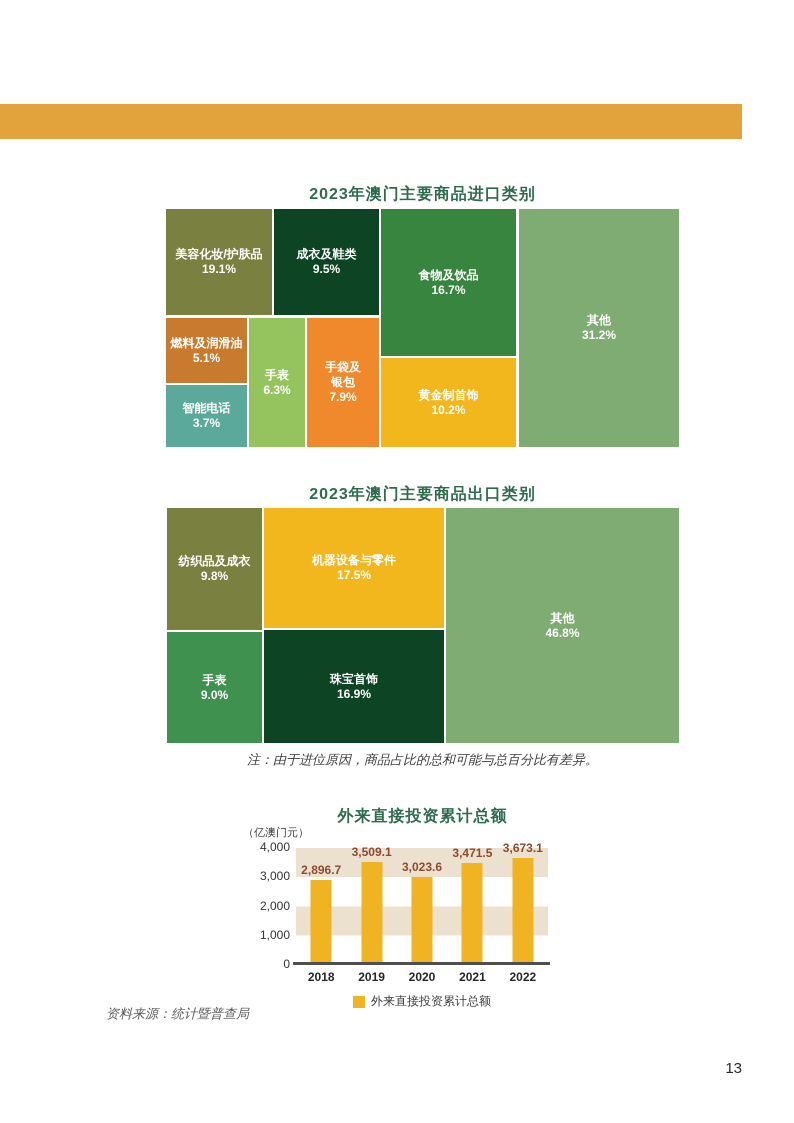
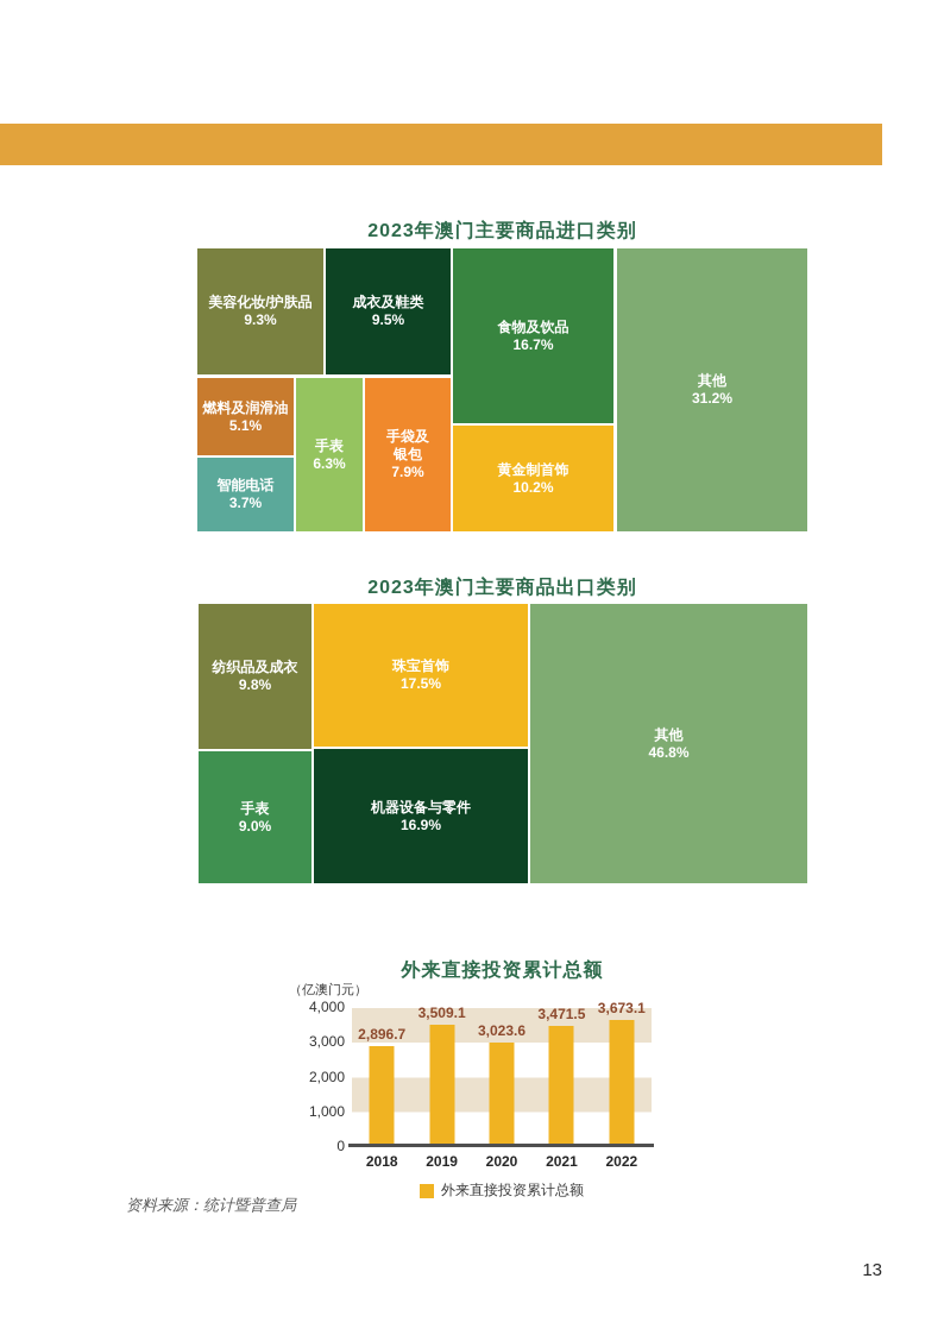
  2023年澳门主要商品进口类别
  美容化妆/护肤品
- 19.1%
+ 9.3%
  成衣及鞋类
  9.5%
  食物及饮品
  16.7%
  黄金制首饰
  10.2%
  其他
  31.2%
  燃料及润滑油
  5.1%
  智能电话
  3.7%
  手表
  6.3%
  手袋及银包
  7.9%
  2023年澳门主要商品出口类别
  纺织品及成衣
  9.8%
- 机器设备与零件
+ 珠宝首饰
  17.5%
  其他
  46.8%
  手表
  9.0%
- 珠宝首饰
+ 机器设备与零件
  16.9%
- 注：由于进位原因，商品占比的总和可能与总百分比有差异。
  外来直接投资累计总额
  （亿澳门元）
  0
  1,000
  2,000
  3,000
  4,000
  2,896.7
  3,509.1
  3,023.6
  3,471.5
  3,673.1
  2018
  2019
  2020
  2021
  2022
  外来直接投资累计总额
  资料来源：统计暨普查局
  13
